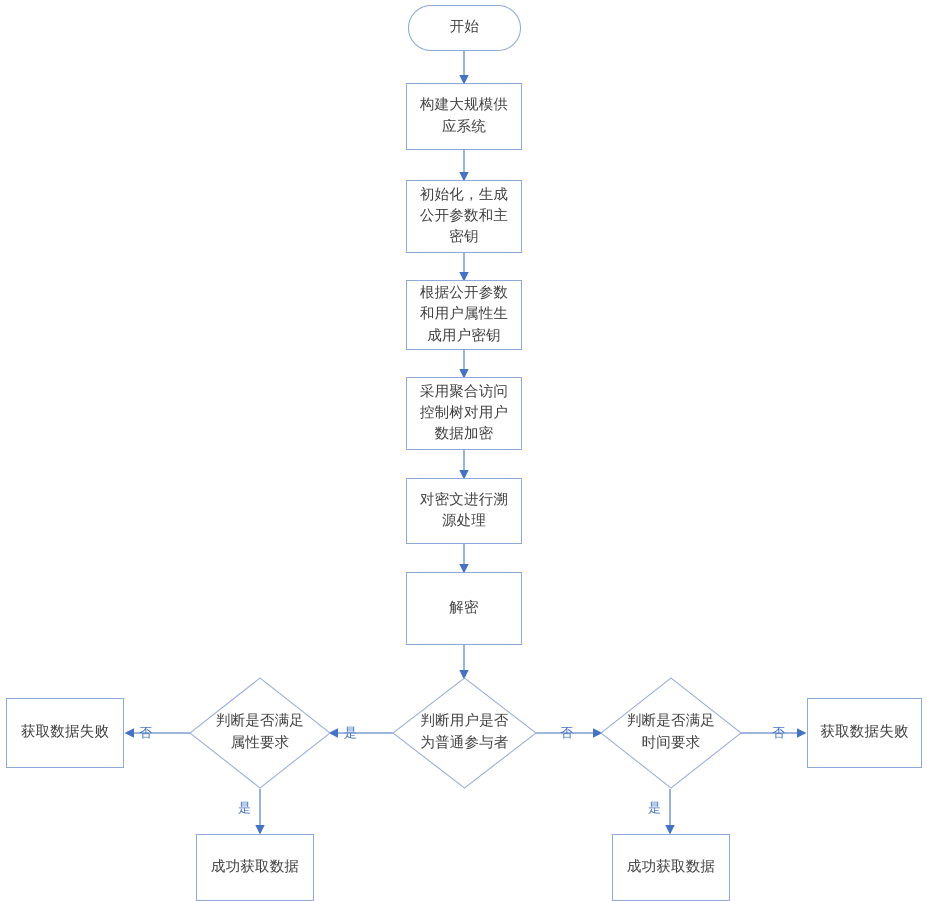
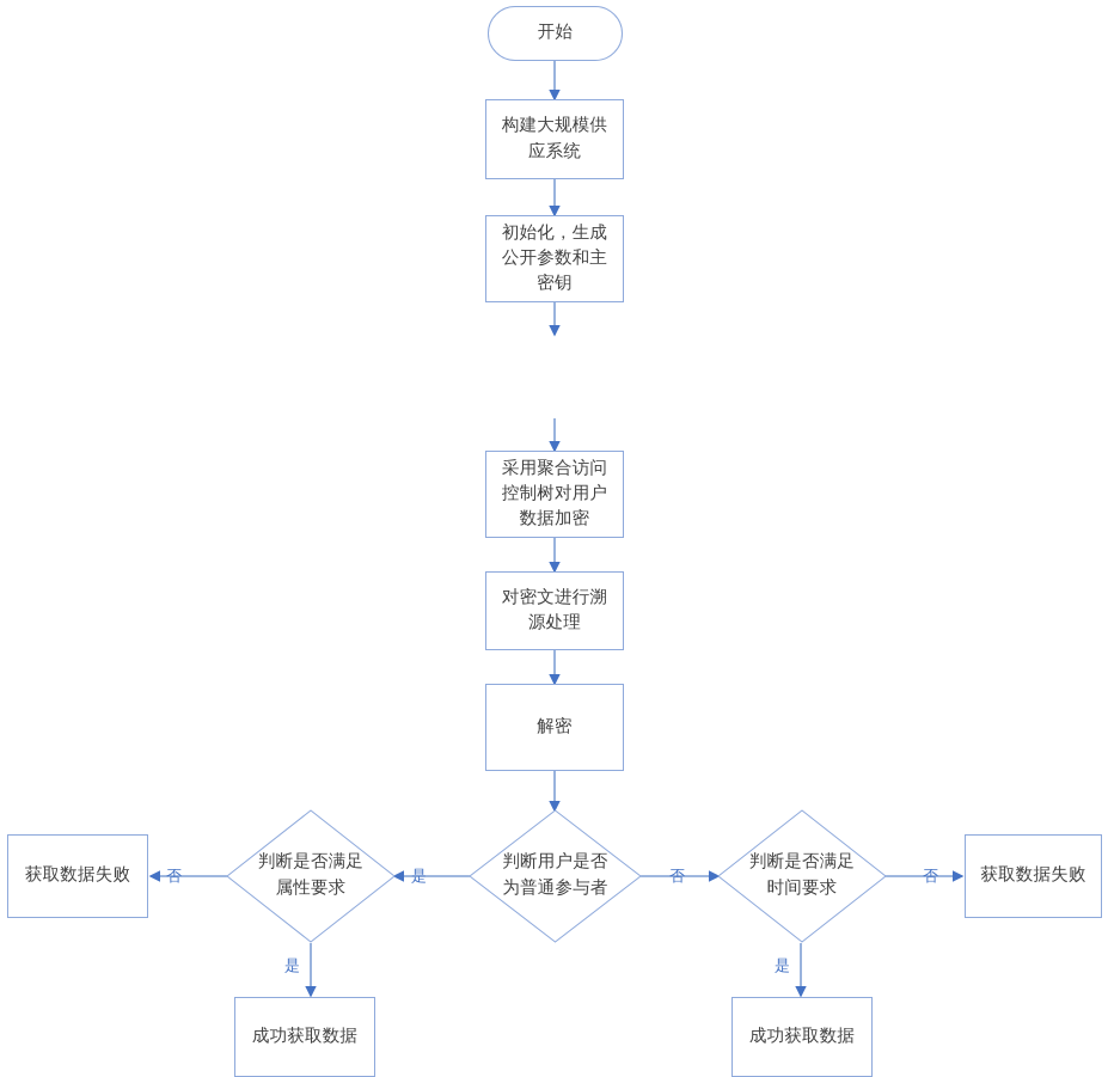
  开始
  构建大规模供
  应系统
  初始化，生成
  公开参数和主
  密钥
- 根据公开参数
- 和用户属性生
- 成用户密钥
  采用聚合访问
  控制树对用户
  数据加密
  对密文进行溯
  源处理
  解密
  判断用户是否
  为普通参与者
  判断是否满足
  属性要求
  判断是否满足
  时间要求
  获取数据失败
  获取数据失败
  成功获取数据
  成功获取数据
  是
  否
  否
  否
  是
  是
